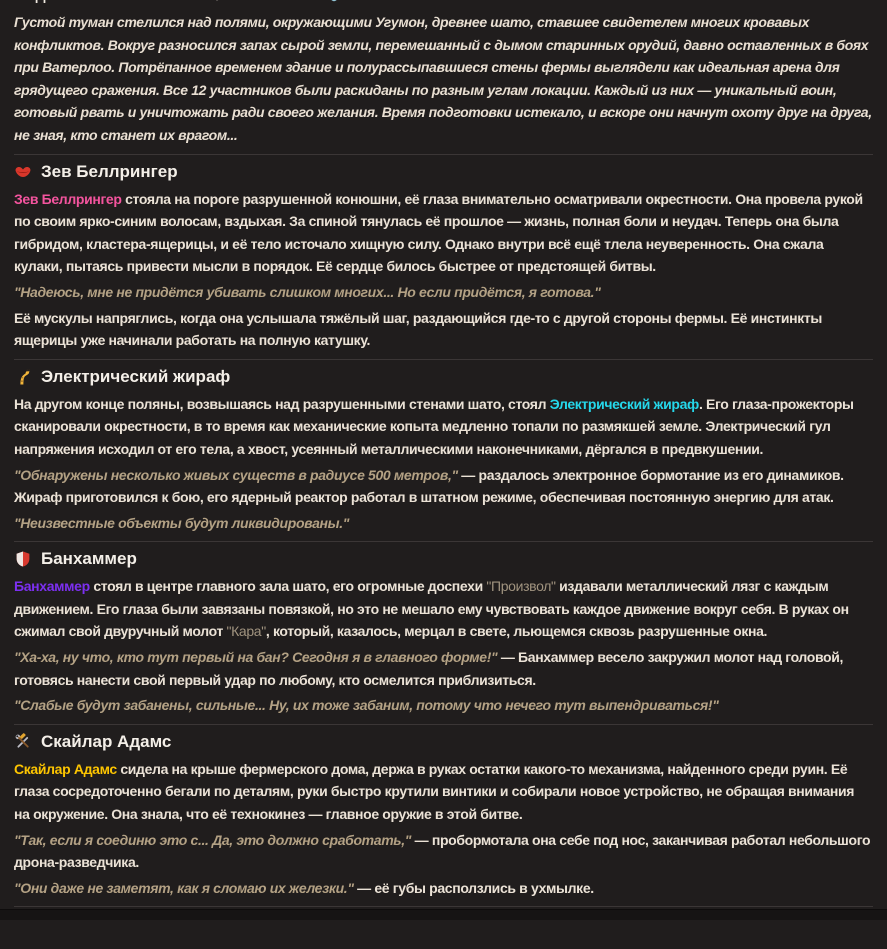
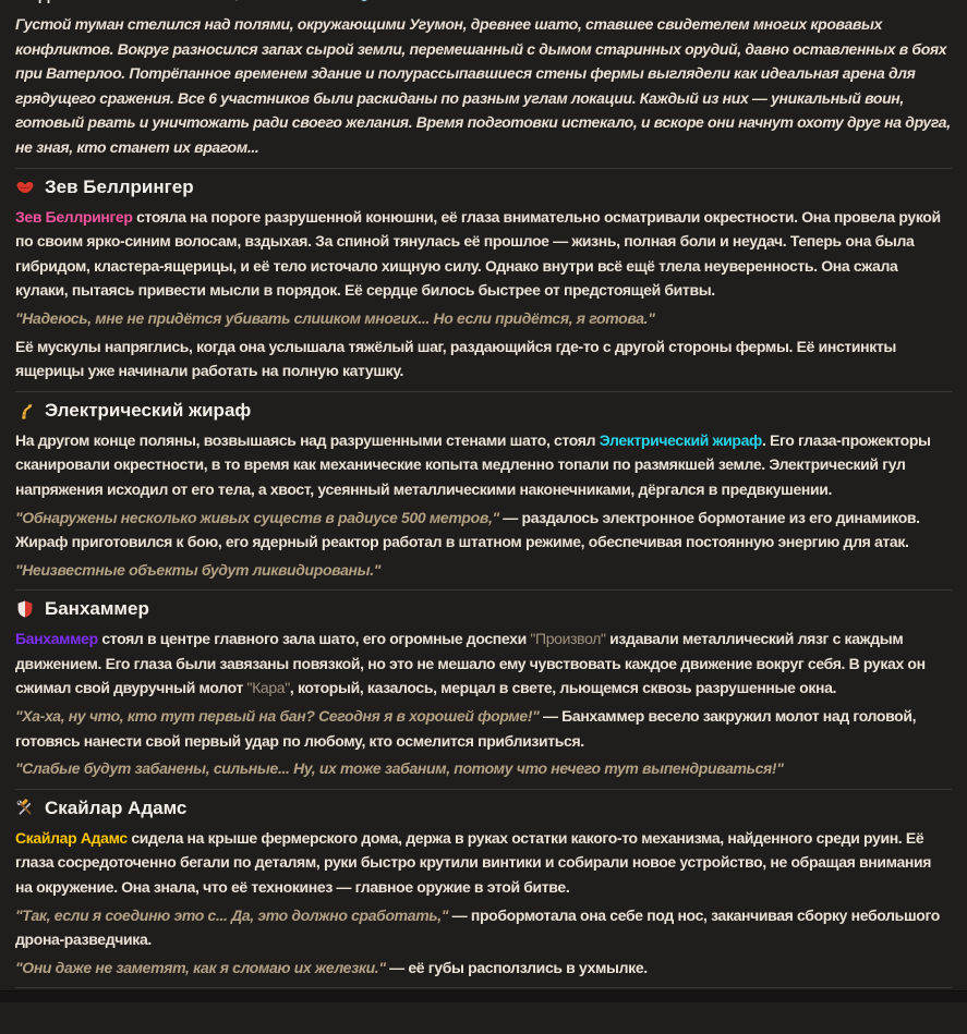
- Густой туман стелился над полями, окружающими Угумон, древнее шато, ставшее свидетелем многих кровавых конфликтов. Вокруг разносился запах сырой земли, перемешанный с дымом старинных орудий, давно оставленных в боях при Ватерлоо. Потрёпанное временем здание и полурассыпавшиеся стены фермы выглядели как идеальная арена для грядущего сражения. Все 12 участников были раскиданы по разным углам локации. Каждый из них — уникальный воин, готовый рвать и уничтожать ради своего желания. Время подготовки истекало, и вскоре они начнут охоту друг на друга, не зная, кто станет их врагом...
+ Густой туман стелился над полями, окружающими Угумон, древнее шато, ставшее свидетелем многих кровавых конфликтов. Вокруг разносился запах сырой земли, перемешанный с дымом старинных орудий, давно оставленных в боях при Ватерлоо. Потрёпанное временем здание и полурассыпавшиеся стены фермы выглядели как идеальная арена для грядущего сражения. Все 6 участников были раскиданы по разным углам локации. Каждый из них — уникальный воин, готовый рвать и уничтожать ради своего желания. Время подготовки истекало, и вскоре они начнут охоту друг на друга, не зная, кто станет их врагом...
  Зев Беллрингер
  Зев Беллрингер стояла на пороге разрушенной конюшни, её глаза внимательно осматривали окрестности. Она провела рукой по своим ярко-синим волосам, вздыхая. За спиной тянулась её прошлое — жизнь, полная боли и неудач. Теперь она была гибридом, кластера-ящерицы, и её тело источало хищную силу. Однако внутри всё ещё тлела неуверенность. Она сжала кулаки, пытаясь привести мысли в порядок. Её сердце билось быстрее от предстоящей битвы.
  "Надеюсь, мне не придётся убивать слишком многих... Но если придётся, я готова."
  Её мускулы напряглись, когда она услышала тяжёлый шаг, раздающийся где-то с другой стороны фермы. Её инстинкты ящерицы уже начинали работать на полную катушку.
  Электрический жираф
  На другом конце поляны, возвышаясь над разрушенными стенами шато, стоял Электрический жираф. Его глаза-прожекторы сканировали окрестности, в то время как механические копыта медленно топали по размякшей земле. Электрический гул напряжения исходил от его тела, а хвост, усеянный металлическими наконечниками, дёргался в предвкушении.
  "Обнаружены несколько живых существ в радиусе 500 метров," — раздалось электронное бормотание из его динамиков. Жираф приготовился к бою, его ядерный реактор работал в штатном режиме, обеспечивая постоянную энергию для атак.
  "Неизвестные объекты будут ликвидированы."
  Банхаммер
  Банхаммер стоял в центре главного зала шато, его огромные доспехи "Произвол" издавали металлический лязг с каждым движением. Его глаза были завязаны повязкой, но это не мешало ему чувствовать каждое движение вокруг себя. В руках он сжимал свой двуручный молот "Кара", который, казалось, мерцал в свете, льющемся сквозь разрушенные окна.
- "Ха-ха, ну что, кто тут первый на бан? Сегодня я в главного форме!" — Банхаммер весело закружил молот над головой, готовясь нанести свой первый удар по любому, кто осмелится приблизиться.
+ "Ха-ха, ну что, кто тут первый на бан? Сегодня я в хорошей форме!" — Банхаммер весело закружил молот над головой, готовясь нанести свой первый удар по любому, кто осмелится приблизиться.
  "Слабые будут забанены, сильные... Ну, их тоже забаним, потому что нечего тут выпендриваться!"
  Скайлар Адамс
  Скайлар Адамс сидела на крыше фермерского дома, держа в руках остатки какого-то механизма, найденного среди руин. Её глаза сосредоточенно бегали по деталям, руки быстро крутили винтики и собирали новое устройство, не обращая внимания на окружение. Она знала, что её технокинез — главное оружие в этой битве.
- "Так, если я соединю это с... Да, это должно сработать," — пробормотала она себе под нос, заканчивая работал небольшого дрона-разведчика.
+ "Так, если я соединю это с... Да, это должно сработать," — пробормотала она себе под нос, заканчивая сборку небольшого дрона-разведчика.
  "Они даже не заметят, как я сломаю их железки." — её губы расползлись в ухмылке.
